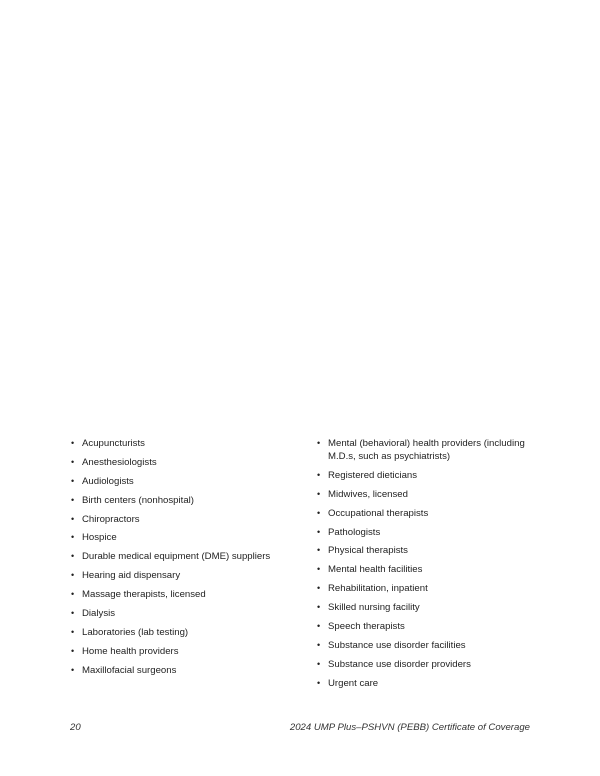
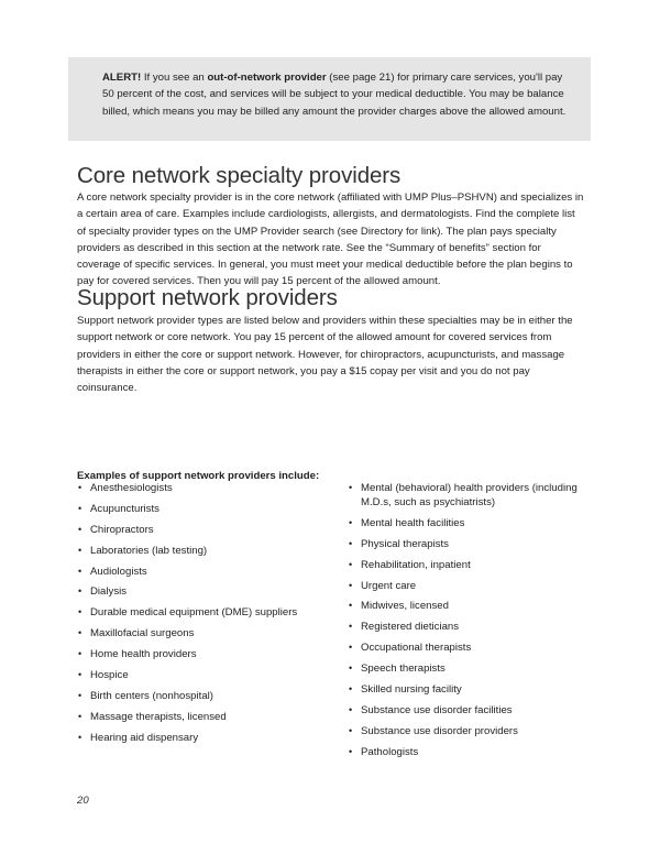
+ ALERT! If you see an out-of-network provider (see page 21) for primary care services, you'll pay 50 percent of the cost, and services will be subject to your medical deductible. You may be balance billed, which means you may be billed any amount the provider charges above the allowed amount.
+ Core network specialty providers
+ A core network specialty provider is in the core network (affiliated with UMP Plus–PSHVN) and specializes in a certain area of care. Examples include cardiologists, allergists, and dermatologists. Find the complete list of specialty provider types on the UMP Provider search (see Directory for link). The plan pays specialty providers as described in this section at the network rate. See the “Summary of benefits” section for coverage of specific services. In general, you must meet your medical deductible before the plan begins to pay for covered services. Then you will pay 15 percent of the allowed amount.
+ Support network providers
+ Support network provider types are listed below and providers within these specialties may be in either the support network or core network. You pay 15 percent of the allowed amount for covered services from providers in either the core or support network. However, for chiropractors, acupuncturists, and massage therapists in either the core or support network, you pay a $15 copay per visit and you do not pay coinsurance.
+ Examples of support network providers include:
  •
- Acupuncturists
+ Anesthesiologists
  •
- Anesthesiologists
+ Acupuncturists
  •
- Audiologists
+ Chiropractors
  •
- Birth centers (nonhospital)
+ Laboratories (lab testing)
  •
- Chiropractors
+ Audiologists
  •
- Hospice
+ Dialysis
  •
  Durable medical equipment (DME) suppliers
  •
- Hearing aid dispensary
+ Maxillofacial surgeons
  •
- Massage therapists, licensed
+ Home health providers
  •
- Dialysis
+ Hospice
  •
- Laboratories (lab testing)
+ Birth centers (nonhospital)
  •
- Home health providers
+ Massage therapists, licensed
  •
- Maxillofacial surgeons
+ Hearing aid dispensary
  •
  Mental (behavioral) health providers (including M.D.s, such as psychiatrists)
  •
- Registered dieticians
+ Mental health facilities
  •
- Midwives, licensed
+ Physical therapists
  •
- Occupational therapists
+ Rehabilitation, inpatient
  •
- Pathologists
+ Urgent care
  •
- Physical therapists
+ Midwives, licensed
  •
- Mental health facilities
+ Registered dieticians
  •
- Rehabilitation, inpatient
+ Occupational therapists
  •
- Skilled nursing facility
+ Speech therapists
  •
- Speech therapists
+ Skilled nursing facility
  •
  Substance use disorder facilities
  •
  Substance use disorder providers
  •
- Urgent care
+ Pathologists
  20
- 2024 UMP Plus–PSHVN (PEBB) Certificate of Coverage
